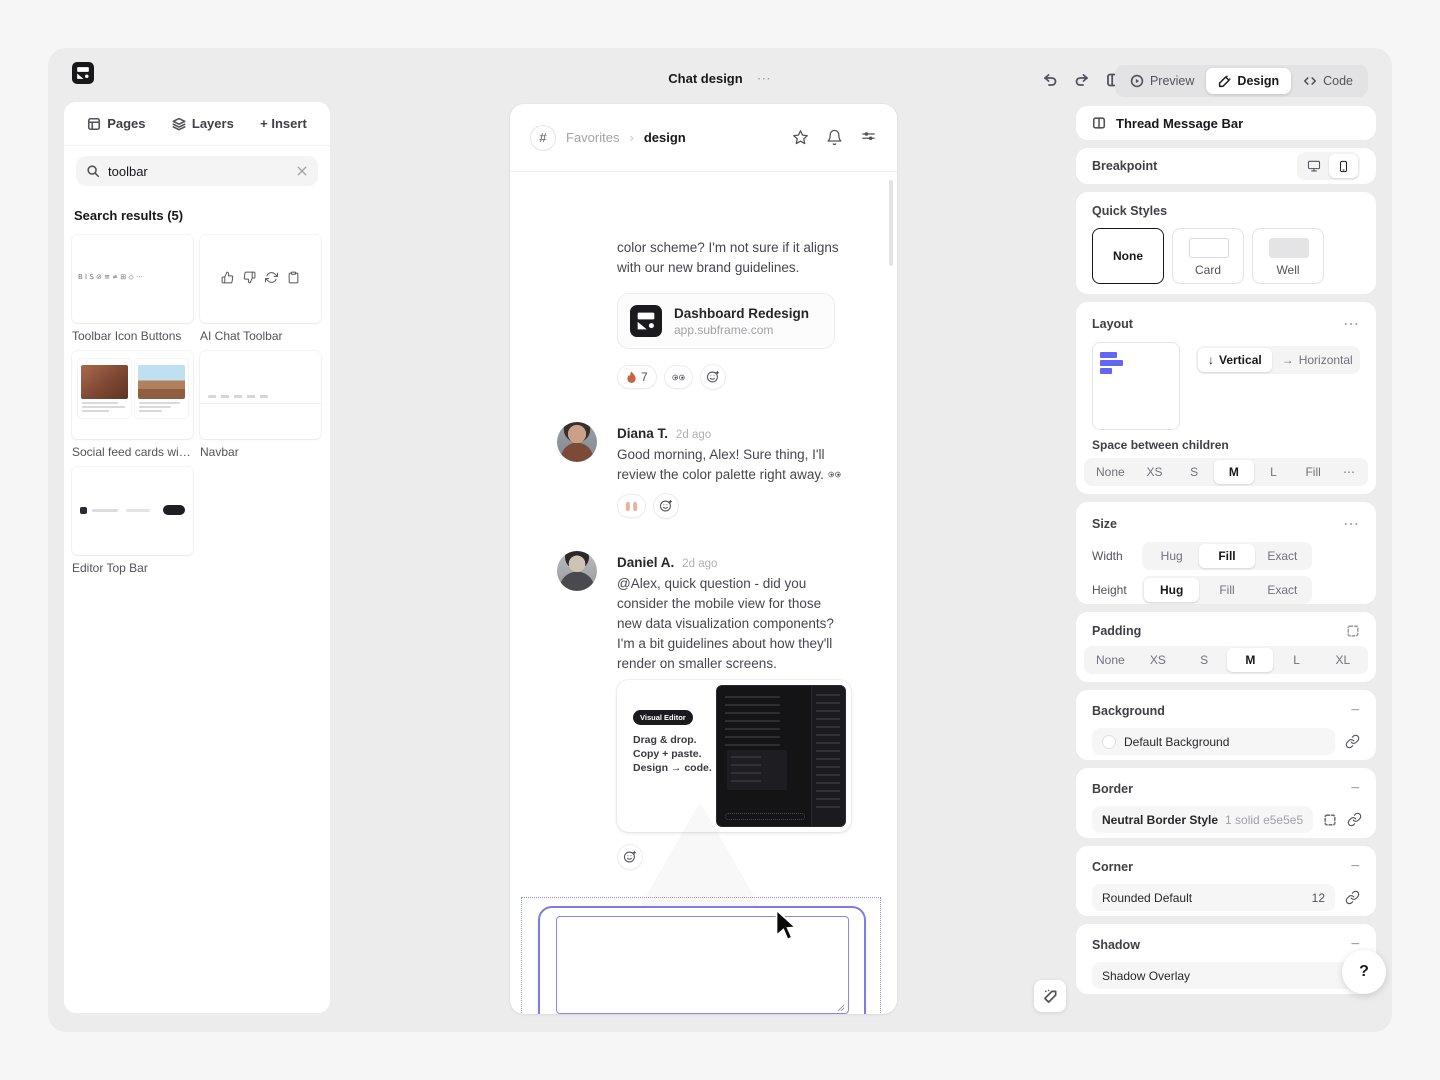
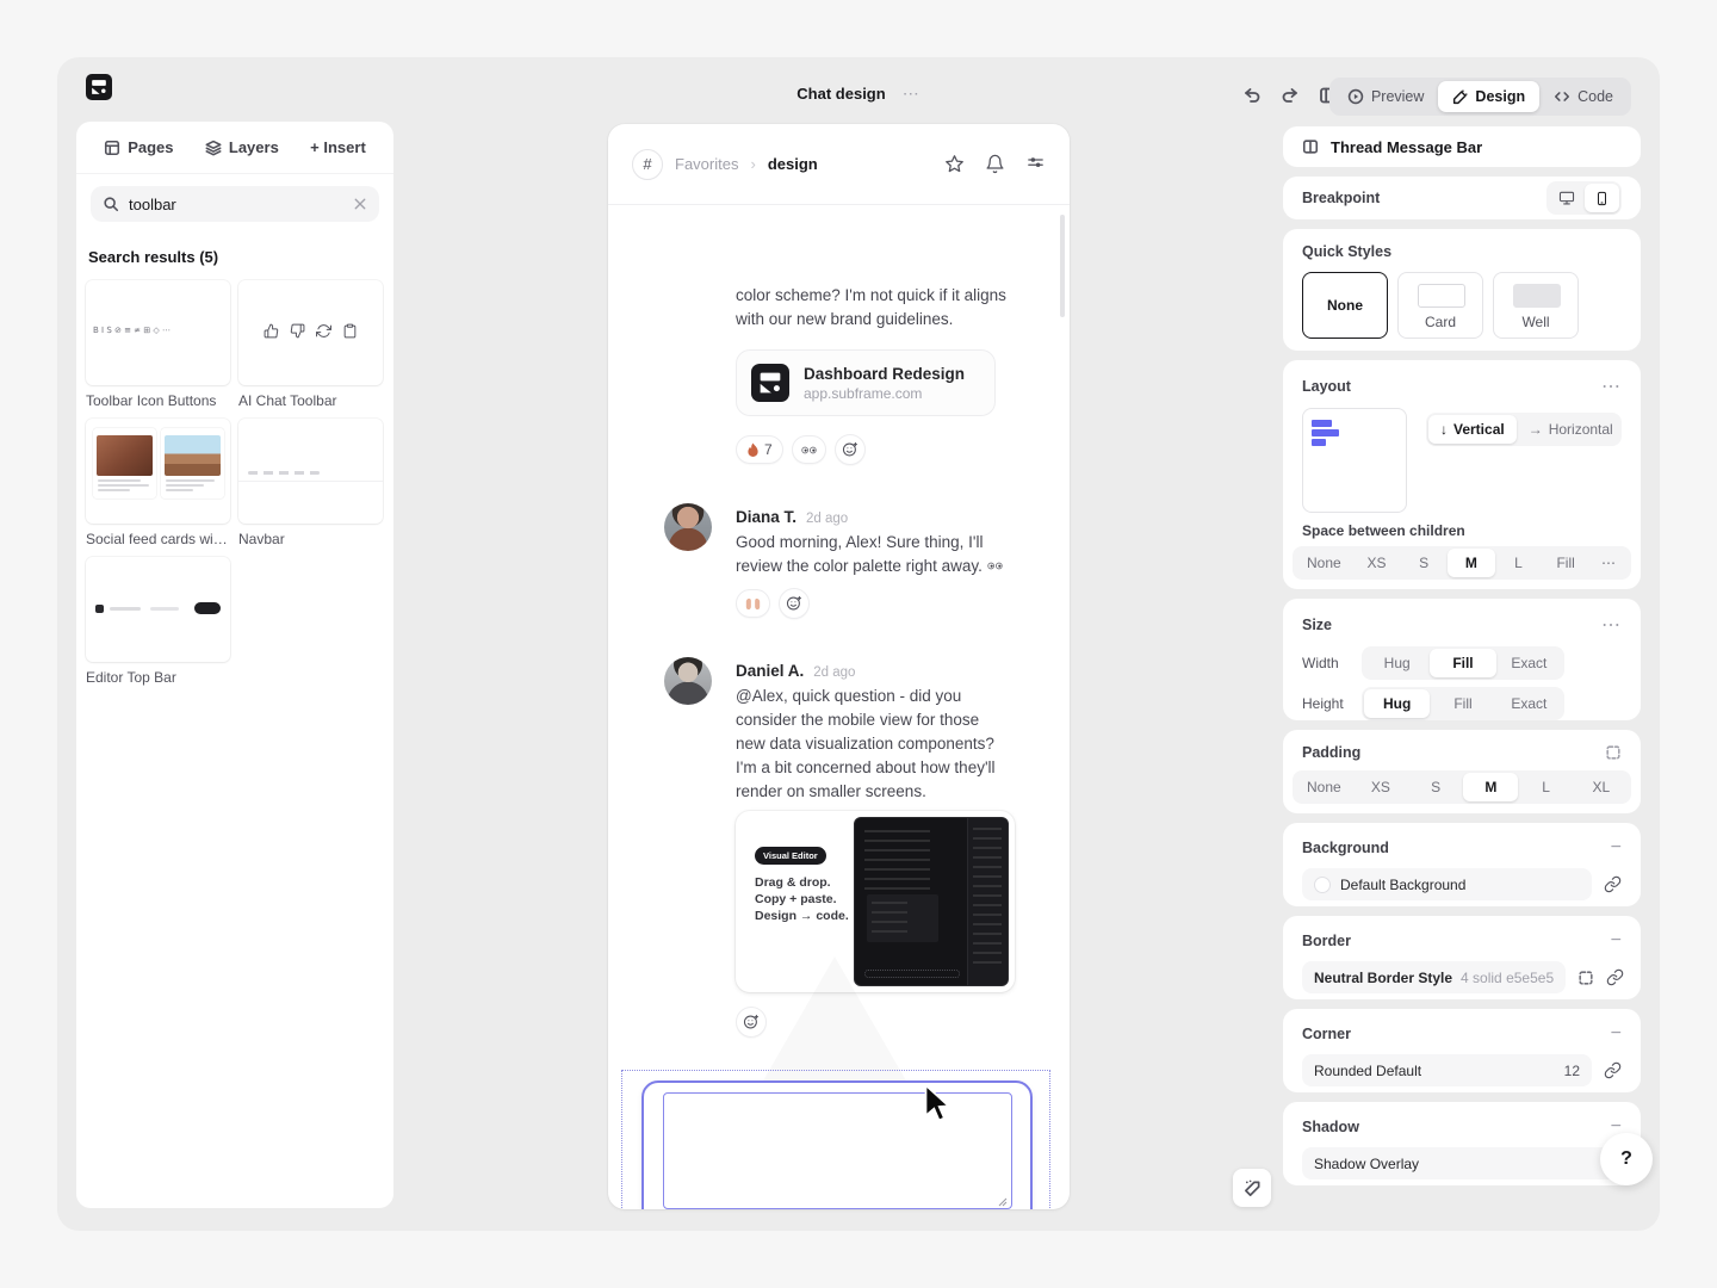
  Chat design
  ⋯
  Preview
  Design
  Code
  Pages
  Layers
  + Insert
  toolbar
  Search results (5)
  B I S ⊘ ≡ ≄ ⊞ ◇ ⋯
  Toolbar Icon Buttons
  AI Chat Toolbar
  Social feed cards with.
  Navbar
  Editor Top Bar
  #
  Favorites
  ›
  design
- color scheme? I'm not sure if it aligns
+ color scheme? I'm not quick if it aligns
  with our new brand guidelines.
  Dashboard Redesign
  app.subframe.com
  7
  Diana T. 2d ago
  Good morning, Alex! Sure thing, I'll
  review the color palette right away.
  Daniel A. 2d ago
  @Alex, quick question - did you
  consider the mobile view for those
  new data visualization components?
- I'm a bit guidelines about how they'll
+ I'm a bit concerned about how they'll
  render on smaller screens.
  Visual Editor
  Drag & drop.
  Copy + paste.
  Design → code.
  Thread Message Bar
  Breakpoint
  Quick Styles
  None
  Card
  Well
  Layout
  ⋯
  ↓
  Vertical
  →
  Horizontal
  Space between children
  None
  XS
  S
  M
  L
  Fill
  ⋯
  Size
  ⋯
  Width
  Hug
  Fill
  Exact
  Height
  Hug
  Fill
  Exact
  Padding
  None
  XS
  S
  M
  L
  XL
  Background
  −
  Default Background
  Border
  −
  Neutral Border Style
- 1 solid e5e5e5
+ 4 solid e5e5e5
  Corner
  −
  Rounded Default
  12
  Shadow
  −
  Shadow Overlay
  ?
